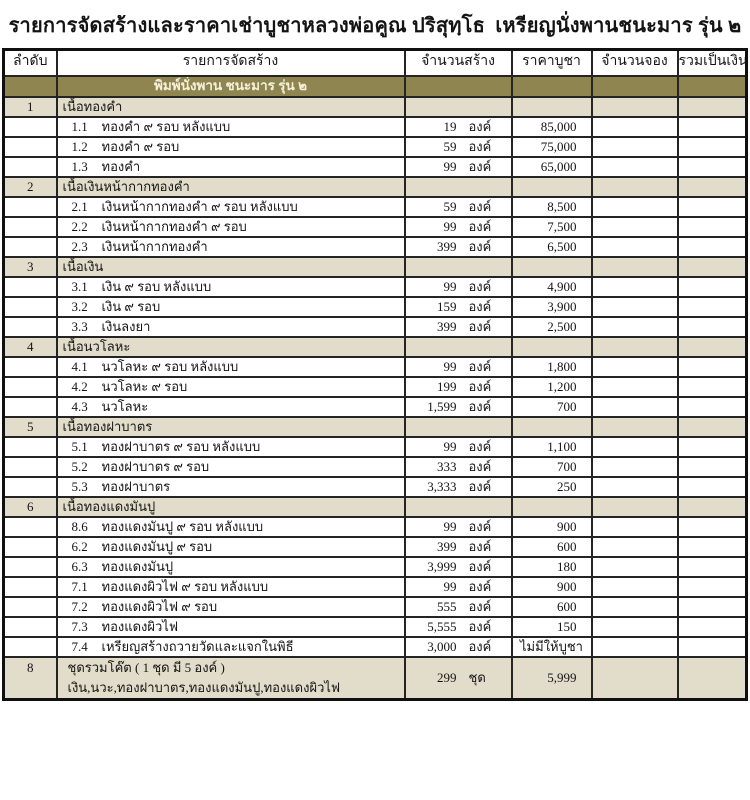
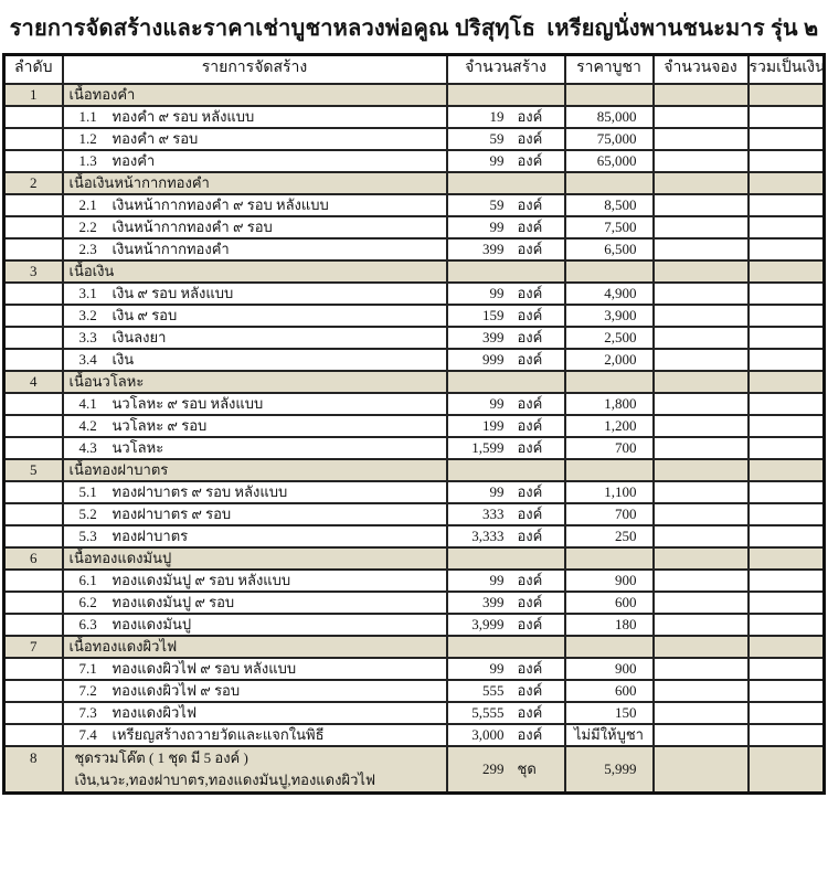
  รายการจัดสร้างและราคาเช่าบูชาหลวงพ่อคูณ ปริสุทฺโธ เหรียญนั่งพานชนะมาร รุ่น ๒
  ลำดับ	รายการจัดสร้าง	จำนวนสร้าง	ราคาบูชา	จำนวนจอง	รวมเป็นเงิน
- 	พิมพ์นั่งพาน ชนะมาร รุ่น ๒
  1	เนื้อทองคำ
  	1.1 ทองคำ ๙ รอบ หลังแบบ	19 องค์	85,000
  	1.2 ทองคำ ๙ รอบ	59 องค์	75,000
  	1.3 ทองคำ	99 องค์	65,000
  2	เนื้อเงินหน้ากากทองคำ
  	2.1 เงินหน้ากากทองคำ ๙ รอบ หลังแบบ	59 องค์	8,500
  	2.2 เงินหน้ากากทองคำ ๙ รอบ	99 องค์	7,500
  	2.3 เงินหน้ากากทองคำ	399 องค์	6,500
  3	เนื้อเงิน
  	3.1 เงิน ๙ รอบ หลังแบบ	99 องค์	4,900
  	3.2 เงิน ๙ รอบ	159 องค์	3,900
  	3.3 เงินลงยา	399 องค์	2,500
+ 	3.4 เงิน	999 องค์	2,000
  4	เนื้อนวโลหะ
  	4.1 นวโลหะ ๙ รอบ หลังแบบ	99 องค์	1,800
  	4.2 นวโลหะ ๙ รอบ	199 องค์	1,200
  	4.3 นวโลหะ	1,599 องค์	700
  5	เนื้อทองฝาบาตร
  	5.1 ทองฝาบาตร ๙ รอบ หลังแบบ	99 องค์	1,100
  	5.2 ทองฝาบาตร ๙ รอบ	333 องค์	700
  	5.3 ทองฝาบาตร	3,333 องค์	250
  6	เนื้อทองแดงมันปู
- 	8.6 ทองแดงมันปู ๙ รอบ หลังแบบ	99 องค์	900
+ 	6.1 ทองแดงมันปู ๙ รอบ หลังแบบ	99 องค์	900
  	6.2 ทองแดงมันปู ๙ รอบ	399 องค์	600
  	6.3 ทองแดงมันปู	3,999 องค์	180
+ 7	เนื้อทองแดงผิวไฟ
  	7.1 ทองแดงผิวไฟ ๙ รอบ หลังแบบ	99 องค์	900
  	7.2 ทองแดงผิวไฟ ๙ รอบ	555 องค์	600
  	7.3 ทองแดงผิวไฟ	5,555 องค์	150
  	7.4 เหรียญสร้างถวายวัดและแจกในพิธี	3,000 องค์	ไม่มีให้บูชา
  8	ชุดรวมโค๊ต ( 1 ชุด มี 5 องค์ )เงิน,นวะ,ทองฝาบาตร,ทองแดงมันปู,ทองแดงผิวไฟ	299 ชุด	5,999
